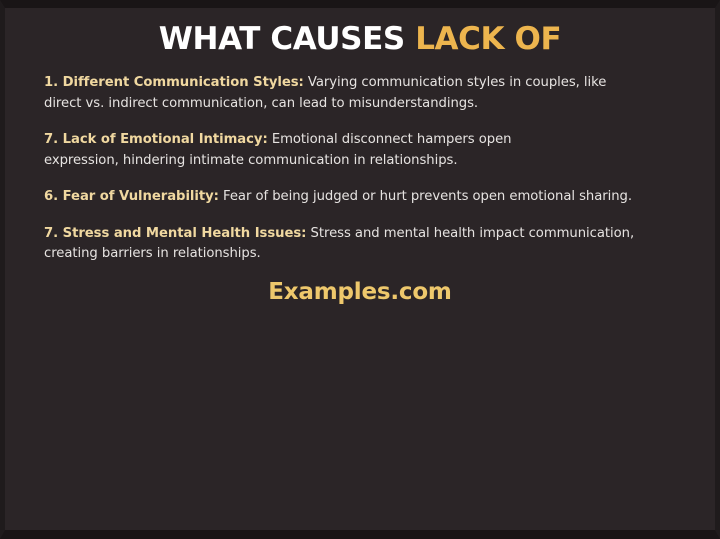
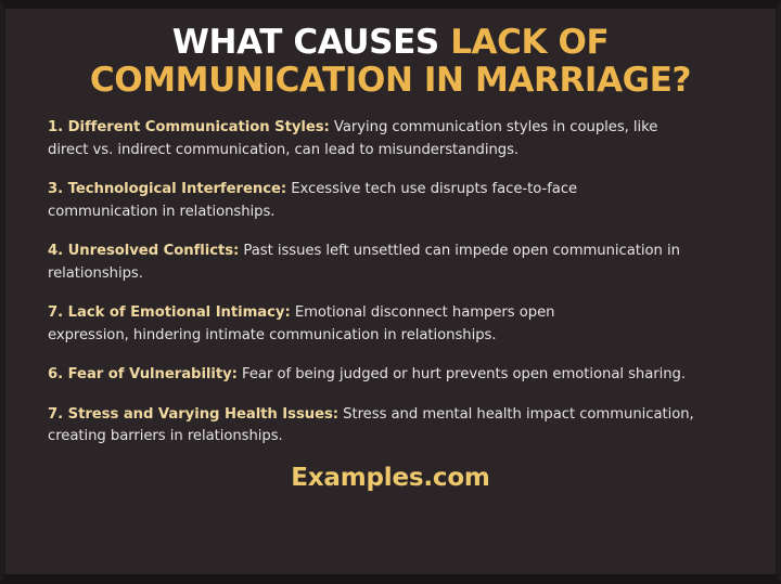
  WHAT CAUSES LACK OF
+ COMMUNICATION IN MARRIAGE?
  1. Different Communication Styles: Varying communication styles in couples, like direct vs. indirect communication, can lead to misunderstandings.
+ 3. Technological Interference: Excessive tech use disrupts face-to-face communication in relationships.
+ 4. Unresolved Conflicts: Past issues left unsettled can impede open communication in relationships.
  7. Lack of Emotional Intimacy: Emotional disconnect hampers open expression, hindering intimate communication in relationships.
  6. Fear of Vulnerability: Fear of being judged or hurt prevents open emotional sharing.
- 7. Stress and Mental Health Issues: Stress and mental health impact communication, creating barriers in relationships.
+ 7. Stress and Varying Health Issues: Stress and mental health impact communication, creating barriers in relationships.
  Examples.com
